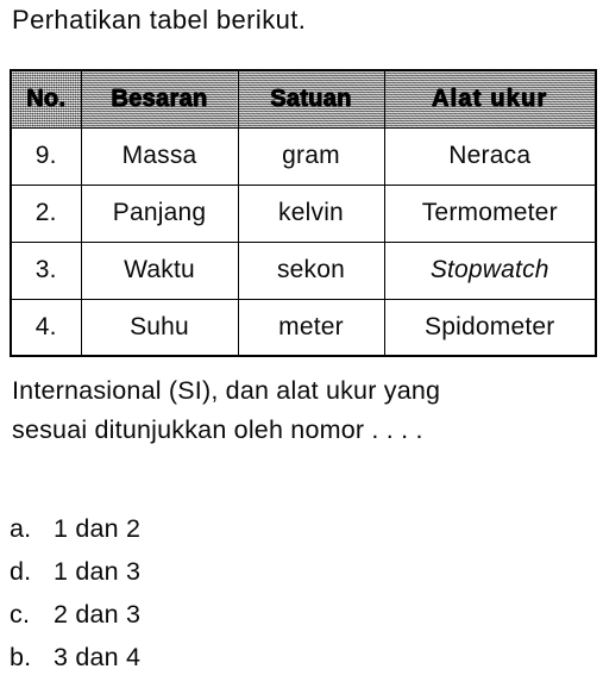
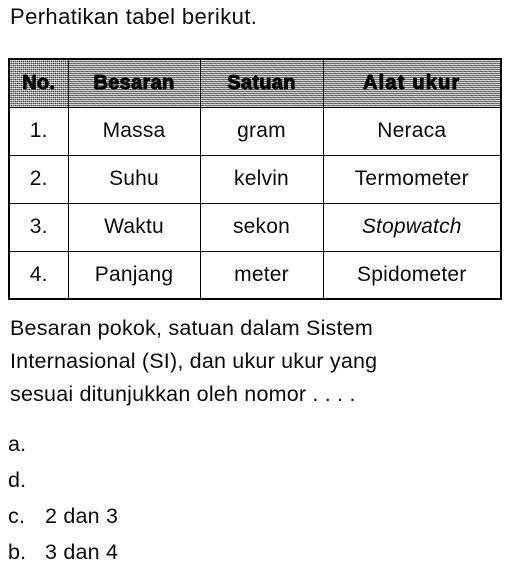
  Perhatikan tabel berikut.
  No.	Besaran	Satuan	Alat ukur
- 9.	Massa	gram	Neraca
+ 1.	Massa	gram	Neraca
- 2.	Panjang	kelvin	Termometer
+ 2.	Suhu	kelvin	Termometer
  3.	Waktu	sekon	Stopwatch
- 4.	Suhu	meter	Spidometer
+ 4.	Panjang	meter	Spidometer
+ Besaran pokok, satuan dalam Sistem
- Internasional (SI), dan alat ukur yang
+ Internasional (SI), dan ukur ukur yang
  sesuai ditunjukkan oleh nomor . . . .
  a.
- 1 dan 2
  d.
- 1 dan 3
  c.
  2 dan 3
  b.
  3 dan 4
